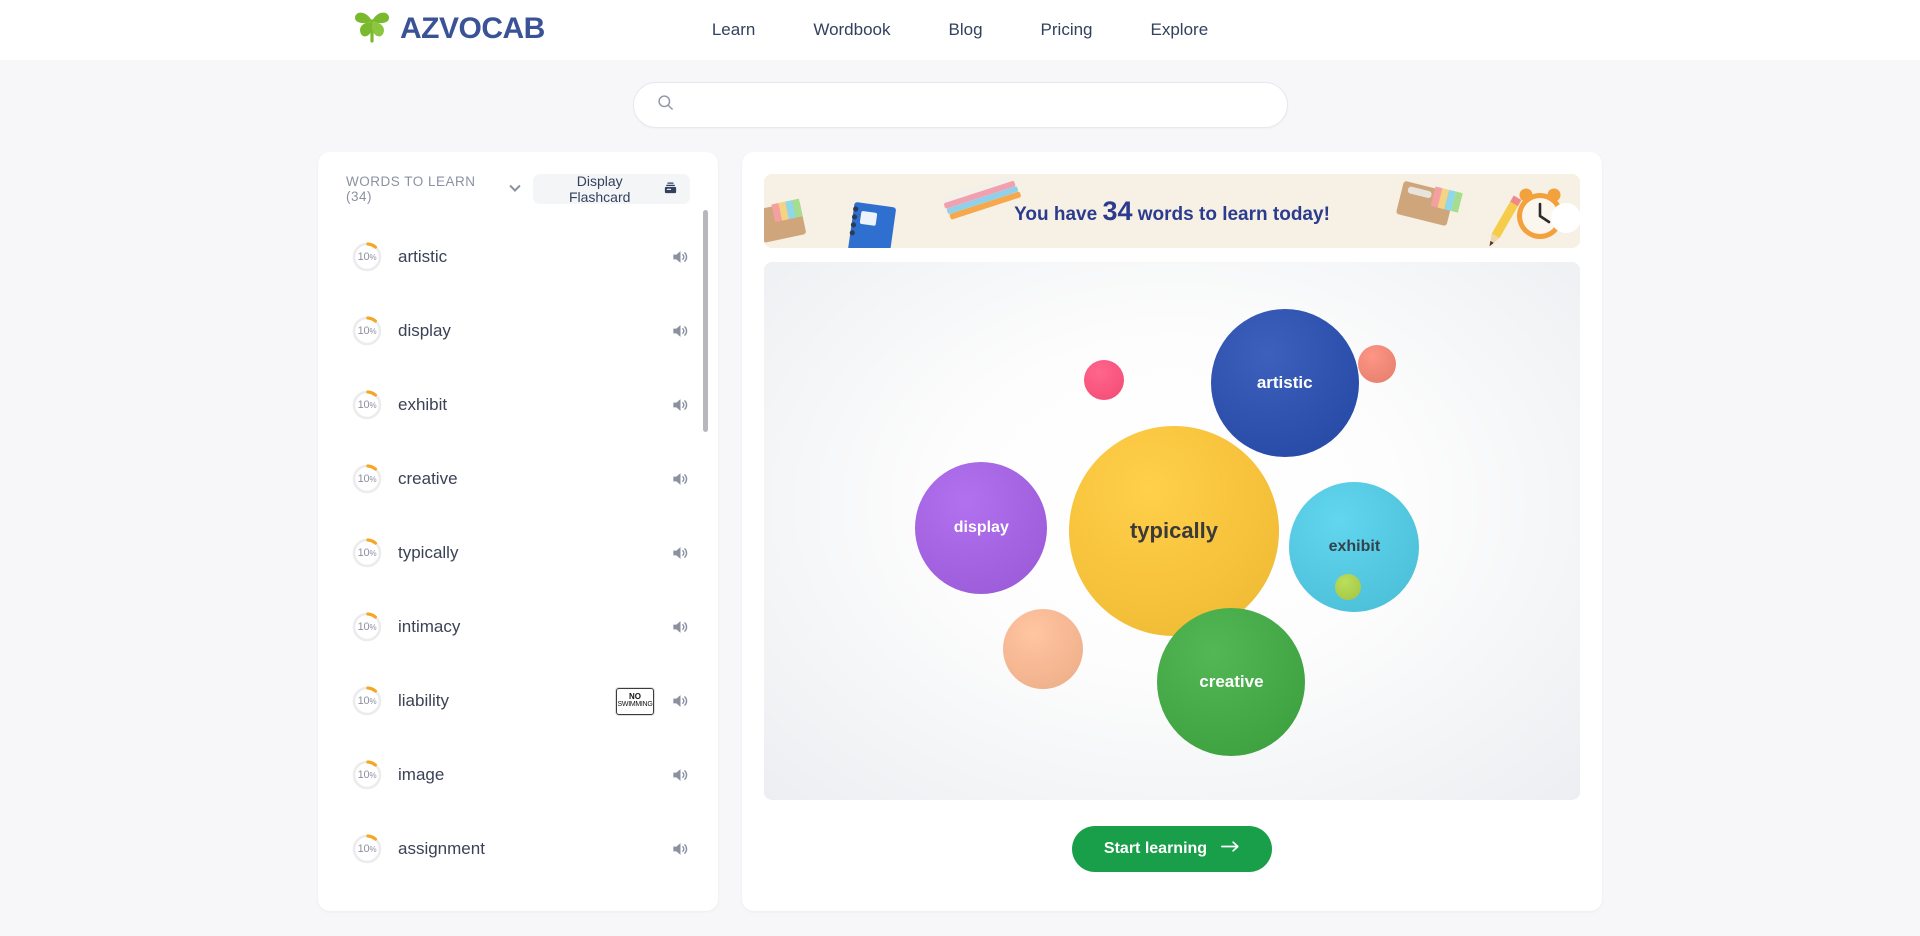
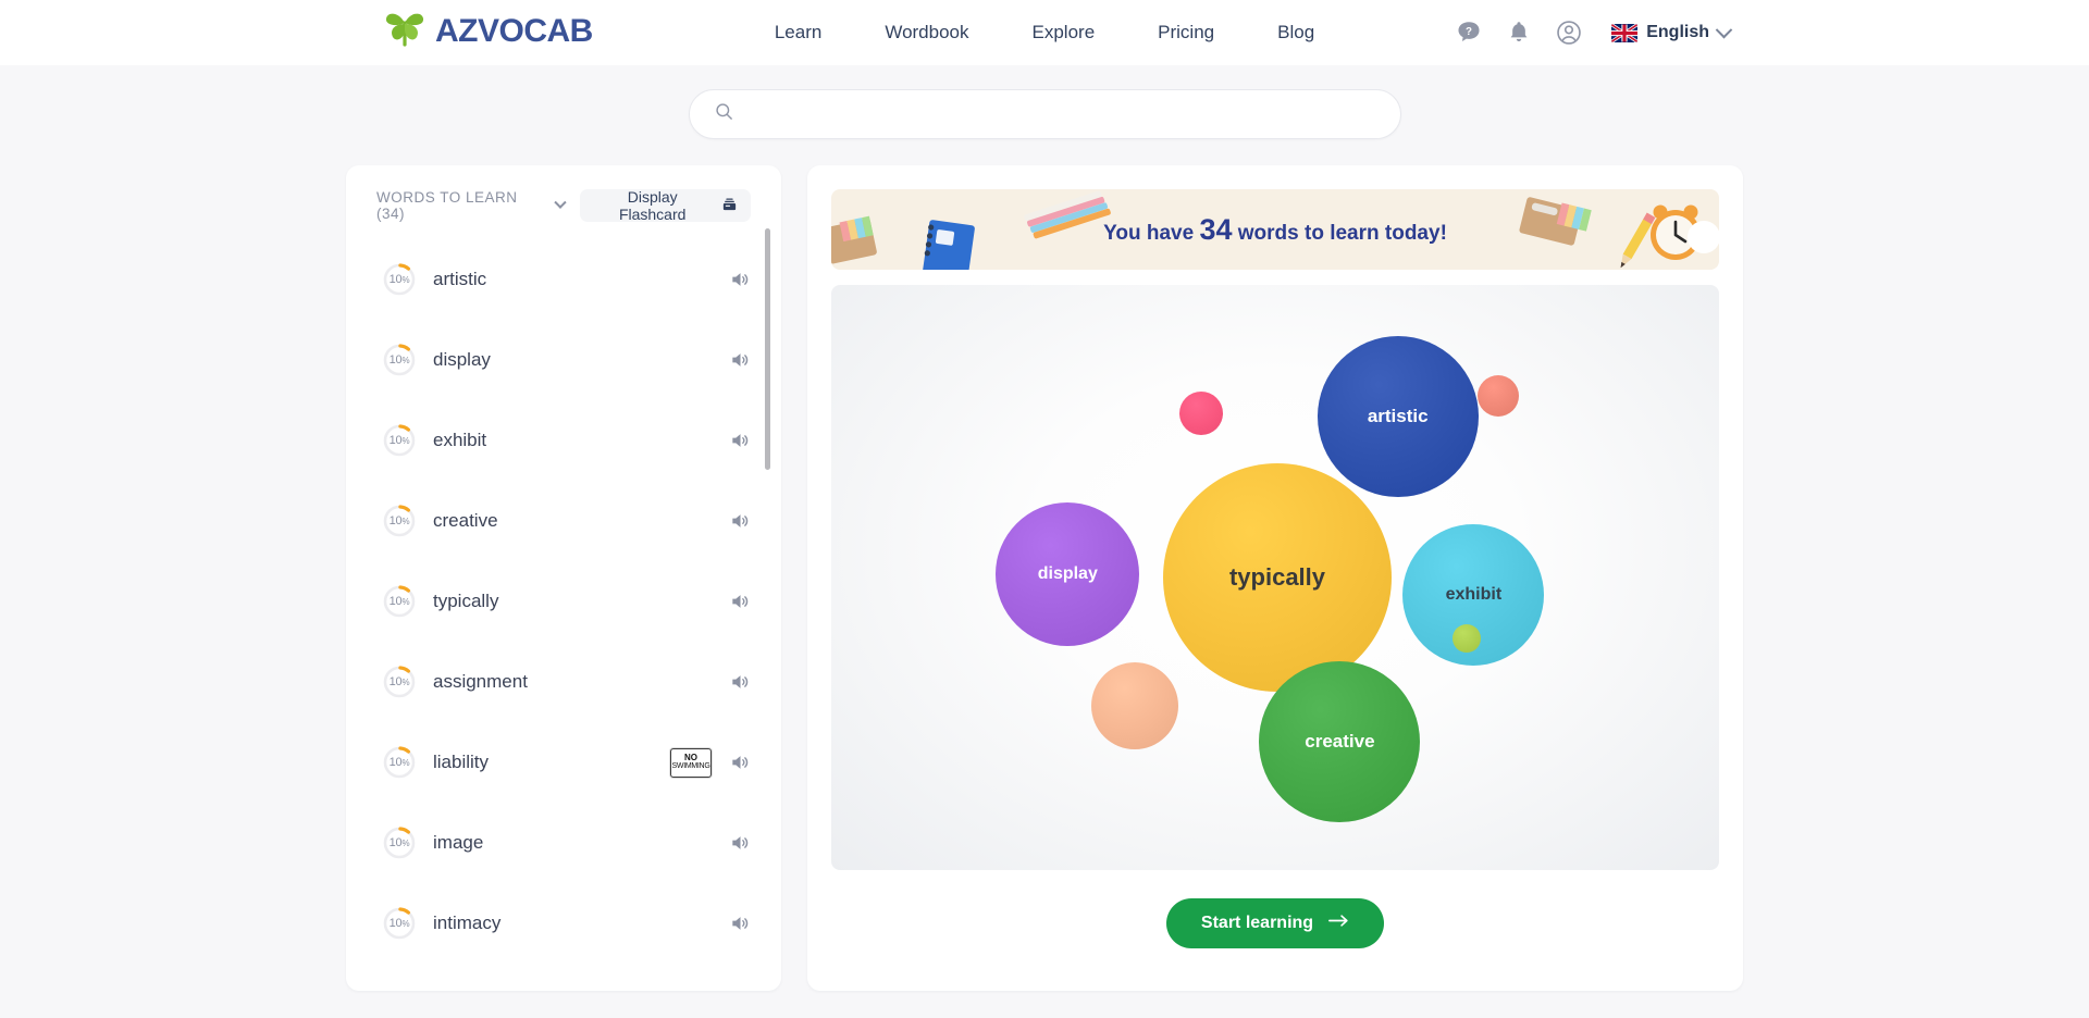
  AZVOCAB
  Learn
  Wordbook
- Blog
+ Explore
  Pricing
- Explore
+ Blog
+ ?
+ English
  WORDS TO LEARN (34)
  Display Flashcard
  10%
  artistic
  10%
  display
  10%
  exhibit
  10%
  creative
  10%
  typically
  10%
- intimacy
+ assignment
  10%
  liability
  NO
  10%
  image
  10%
- assignment
+ intimacy
  You have 34 words to learn today!
  typically
  artistic
  creative
  exhibit
  display
  Start learning
